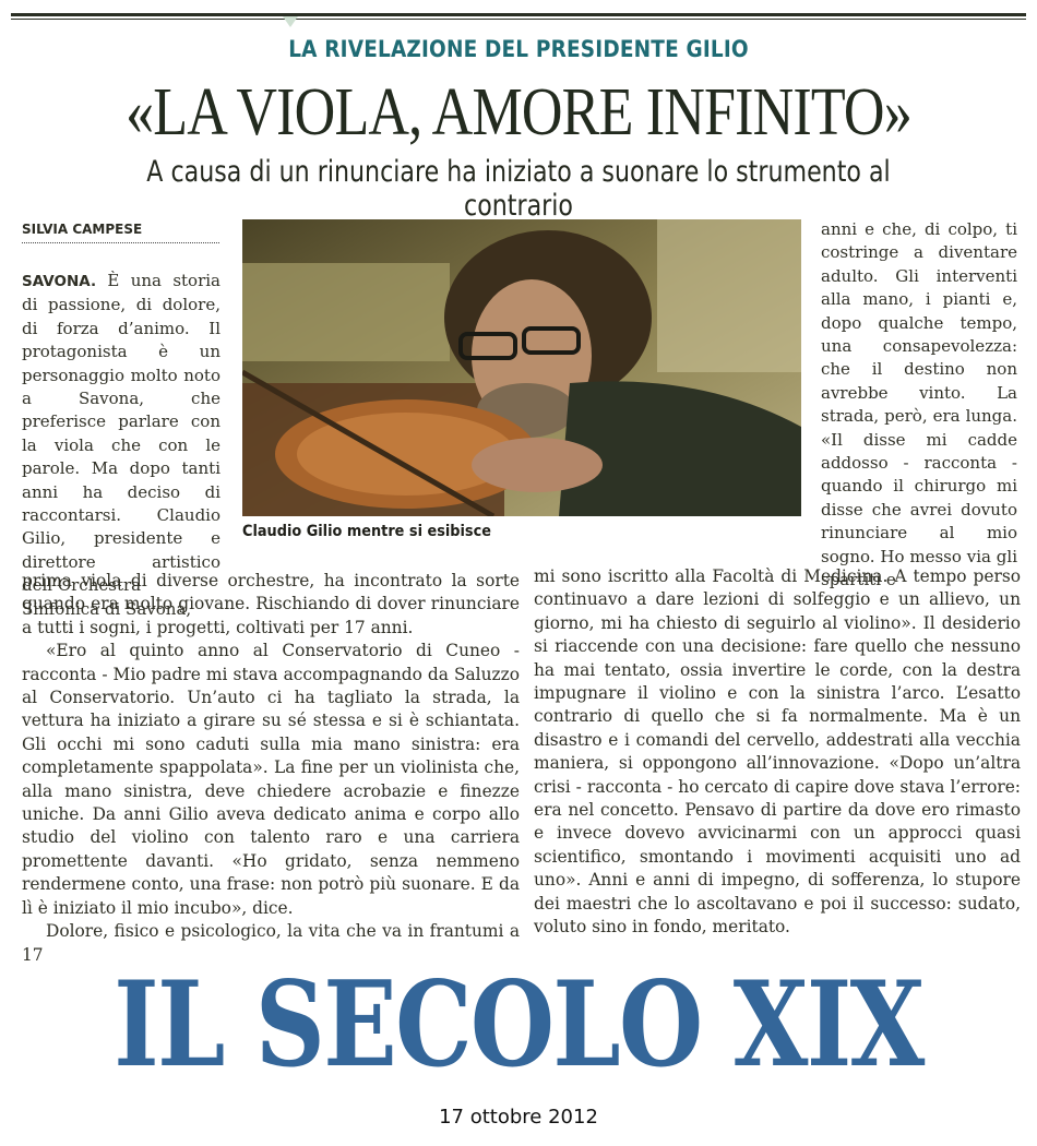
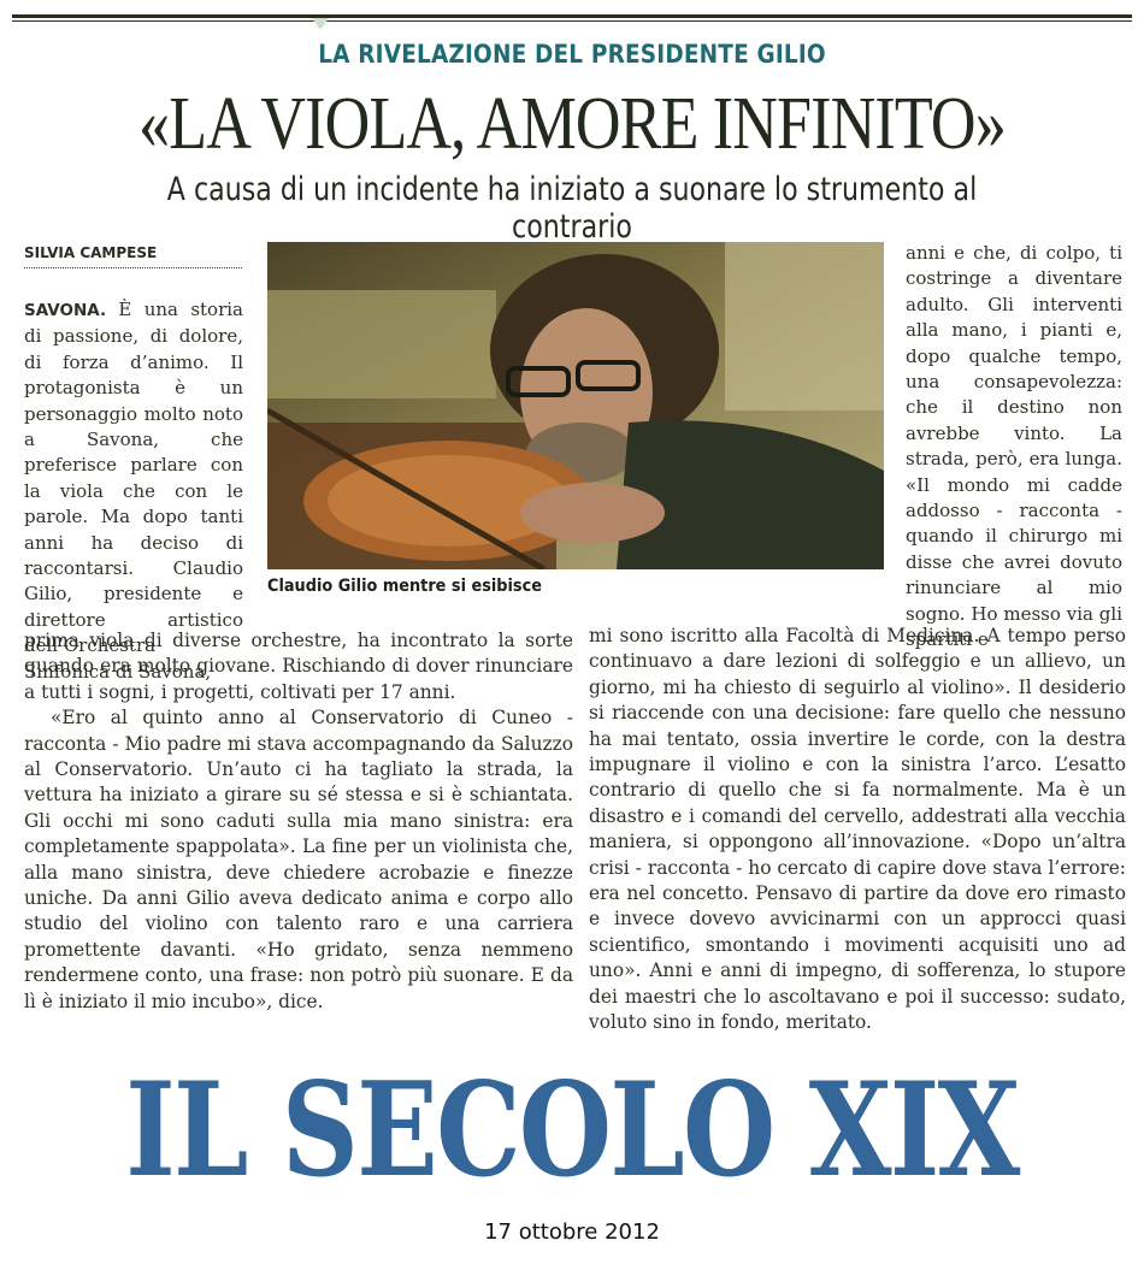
  LA RIVELAZIONE DEL PRESIDENTE GILIO
  «LA VIOLA, AMORE INFINITO»
- A causa di un rinunciare ha iniziato a suonare lo strumento al contrario
+ A causa di un incidente ha iniziato a suonare lo strumento al contrario
  SILVIA CAMPESE
  Claudio Gilio mentre si esibisce
  SAVONA. È una storia di passione, di dolore, di forza d’animo. Il protagonista è un personaggio molto noto a Savona, che preferisce parlare con la viola che con le parole. Ma dopo tanti anni ha deciso di raccontarsi. Claudio Gilio, presidente e direttore artistico dell’Orchestra Sinfonica di Savona,
- anni e che, di colpo, ti costringe a diventare adulto. Gli interventi alla mano, i pianti e, dopo qualche tempo, una consapevolezza: che il destino non avrebbe vinto. La strada, però, era lunga. «Il disse mi cadde addosso - racconta - quando il chirurgo mi disse che avrei dovuto rinunciare al mio sogno. Ho messo via gli spartiti e
+ anni e che, di colpo, ti costringe a diventare adulto. Gli interventi alla mano, i pianti e, dopo qualche tempo, una consapevolezza: che il destino non avrebbe vinto. La strada, però, era lunga. «Il mondo mi cadde addosso - racconta - quando il chirurgo mi disse che avrei dovuto rinunciare al mio sogno. Ho messo via gli spartiti e
  prima viola di diverse orchestre, ha incontrato la sorte quando era molto giovane. Rischiando di dover rinunciare a tutti i sogni, i progetti, coltivati per 17 anni.
  «Ero al quinto anno al Conservatorio di Cuneo - racconta - Mio padre mi stava accompagnando da Saluzzo al Conservatorio. Un’auto ci ha tagliato la strada, la vettura ha iniziato a girare su sé stessa e si è schiantata. Gli occhi mi sono caduti sulla mia mano sinistra: era completamente spappolata». La fine per un violinista che, alla mano sinistra, deve chiedere acrobazie e finezze uniche. Da anni Gilio aveva dedicato anima e corpo allo studio del violino con talento raro e una carriera promettente davanti. «Ho gridato, senza nemmeno rendermene conto, una frase: non potrò più suonare. E da lì è iniziato il mio incubo», dice.
- Dolore, fisico e psicologico, la vita che va in frantumi a 17
  mi sono iscritto alla Facoltà di Medicina. A tempo perso continuavo a dare lezioni di solfeggio e un allievo, un giorno, mi ha chiesto di seguirlo al violino». Il desiderio si riaccende con una decisione: fare quello che nessuno ha mai tentato, ossia invertire le corde, con la destra impugnare il violino e con la sinistra l’arco. L’esatto contrario di quello che si fa normalmente. Ma è un disastro e i comandi del cervello, addestrati alla vecchia maniera, si oppongono all’innovazione. «Dopo un’altra crisi - racconta - ho cercato di capire dove stava l’errore: era nel concetto. Pensavo di partire da dove ero rimasto e invece dovevo avvicinarmi con un approcci quasi scientifico, smontando i movimenti acquisiti uno ad uno». Anni e anni di impegno, di sofferenza, lo stupore dei maestri che lo ascoltavano e poi il successo: sudato, voluto sino in fondo, meritato.
  IL SECOLO XIX
  17 ottobre 2012
